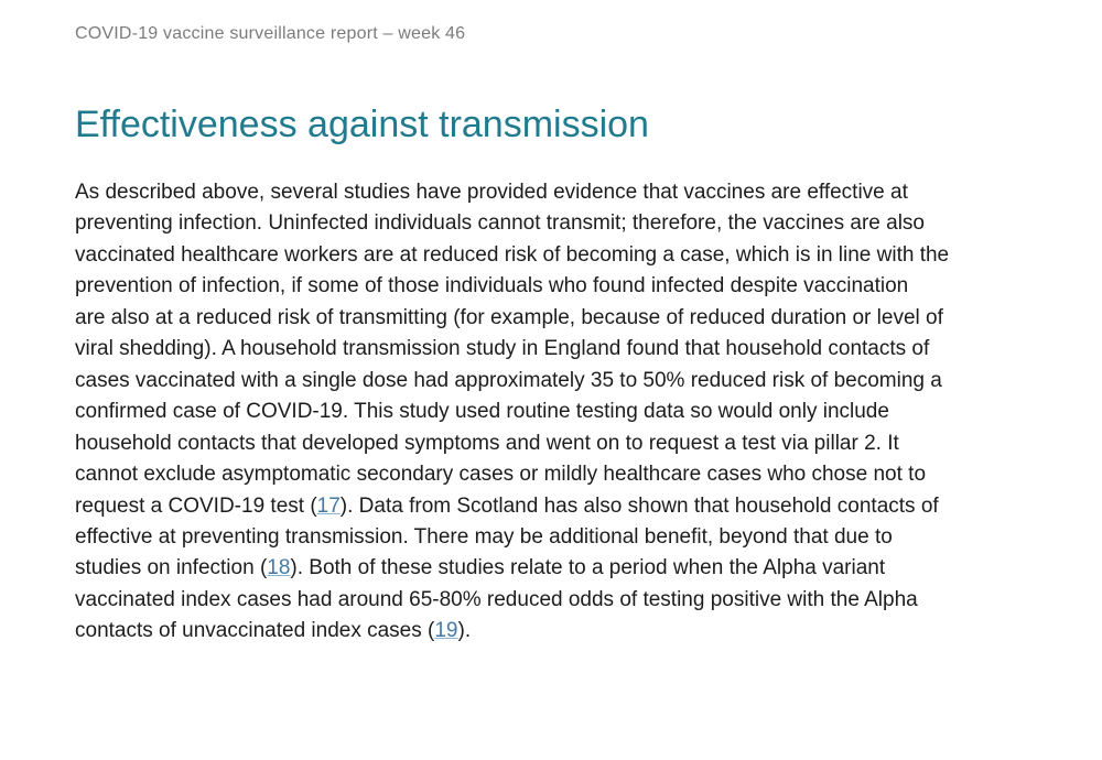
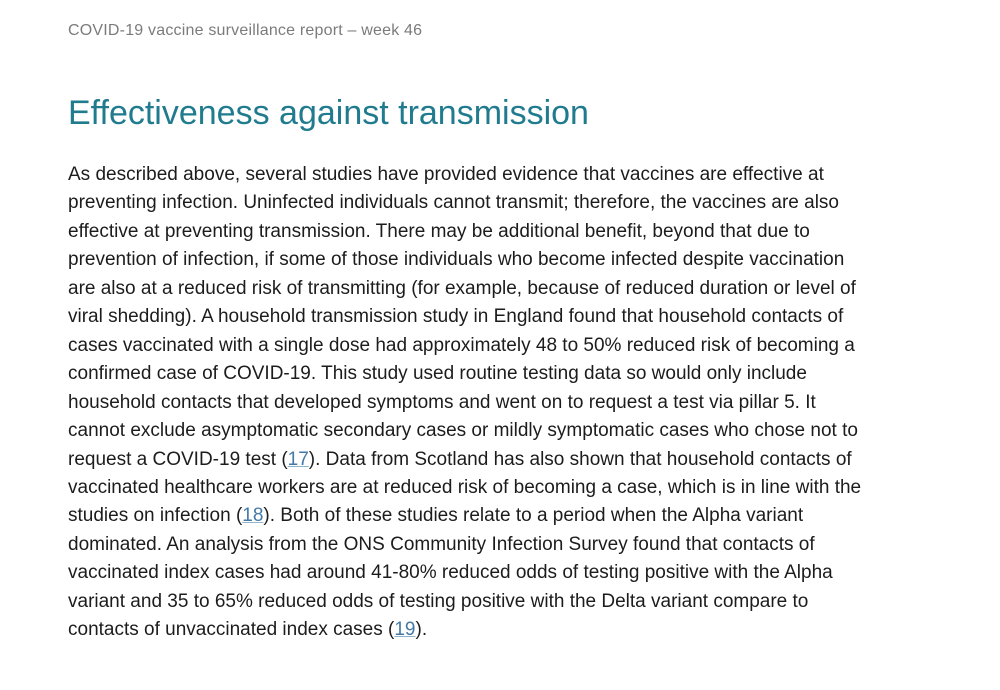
  COVID-19 vaccine surveillance report – week 46
  Effectiveness against transmission
  As described above, several studies have provided evidence that vaccines are effective at
  preventing infection. Uninfected individuals cannot transmit; therefore, the vaccines are also
- vaccinated healthcare workers are at reduced risk of becoming a case, which is in line with the
+ effective at preventing transmission. There may be additional benefit, beyond that due to
- prevention of infection, if some of those individuals who found infected despite vaccination
+ prevention of infection, if some of those individuals who become infected despite vaccination
  are also at a reduced risk of transmitting (for example, because of reduced duration or level of
  viral shedding). A household transmission study in England found that household contacts of
- cases vaccinated with a single dose had approximately 35 to 50% reduced risk of becoming a
+ cases vaccinated with a single dose had approximately 48 to 50% reduced risk of becoming a
  confirmed case of COVID-19. This study used routine testing data so would only include
- household contacts that developed symptoms and went on to request a test via pillar 2. It
+ household contacts that developed symptoms and went on to request a test via pillar 5. It
- cannot exclude asymptomatic secondary cases or mildly healthcare cases who chose not to
+ cannot exclude asymptomatic secondary cases or mildly symptomatic cases who chose not to
  request a COVID-19 test (17). Data from Scotland has also shown that household contacts of
- effective at preventing transmission. There may be additional benefit, beyond that due to
+ vaccinated healthcare workers are at reduced risk of becoming a case, which is in line with the
  studies on infection (18). Both of these studies relate to a period when the Alpha variant
+ dominated. An analysis from the ONS Community Infection Survey found that contacts of
- vaccinated index cases had around 65-80% reduced odds of testing positive with the Alpha
+ vaccinated index cases had around 41-80% reduced odds of testing positive with the Alpha
+ variant and 35 to 65% reduced odds of testing positive with the Delta variant compare to
  contacts of unvaccinated index cases (19).
